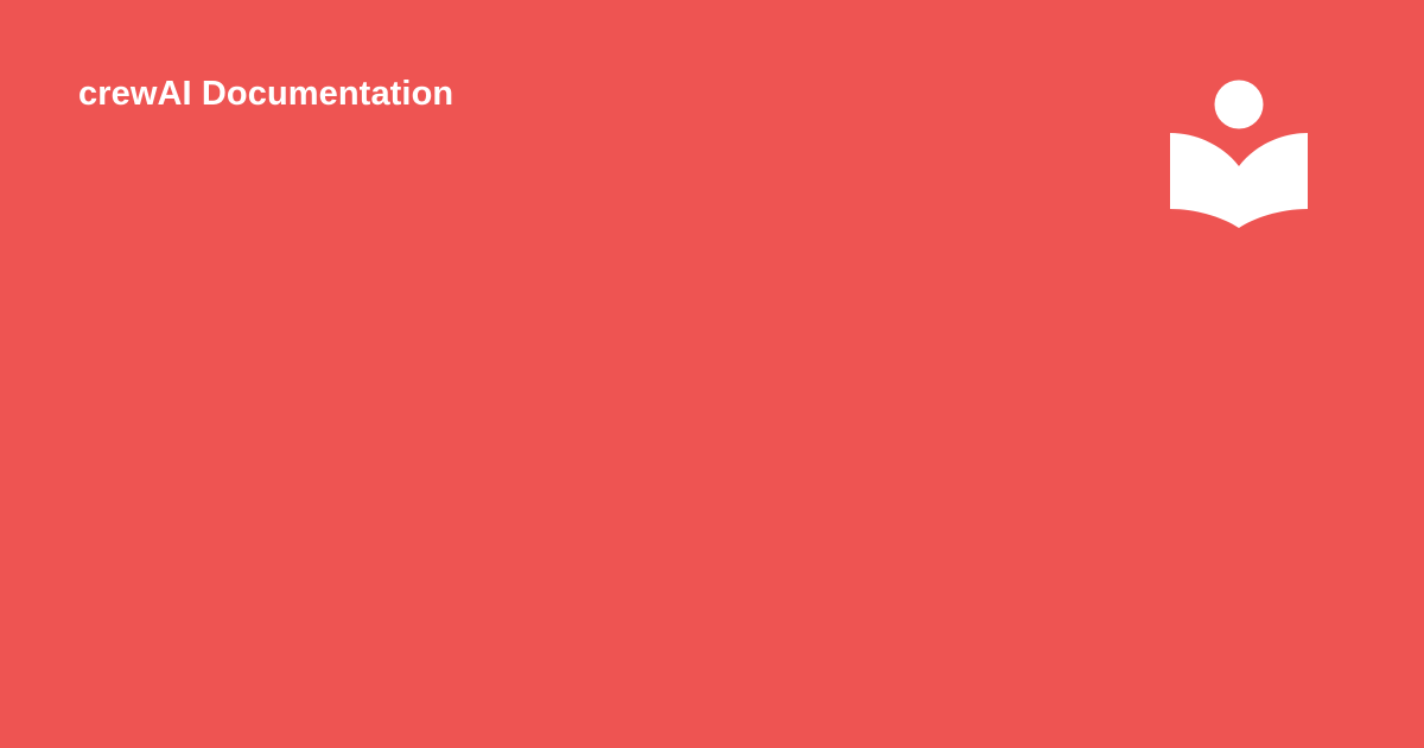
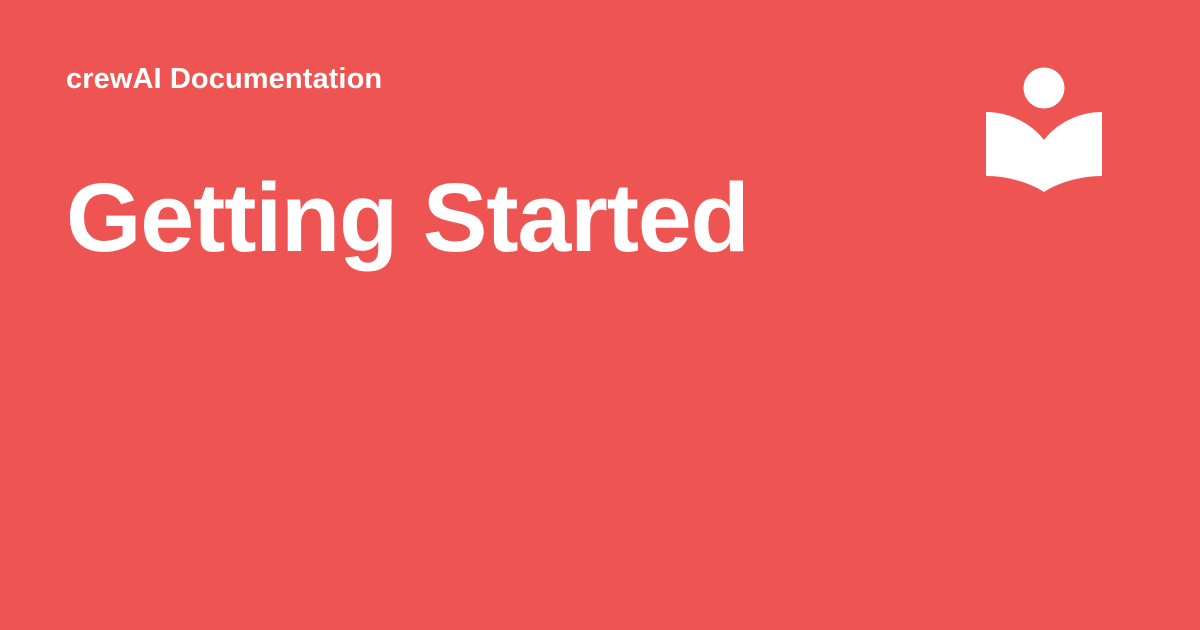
  crewAI Documentation
+ Getting Started
